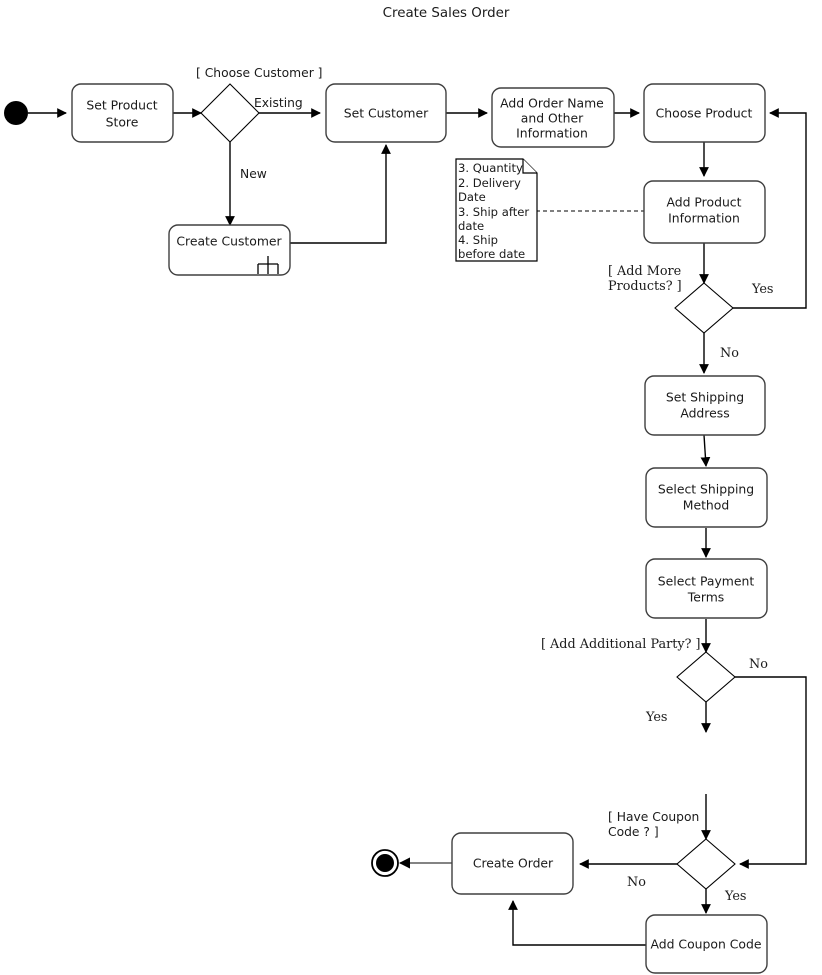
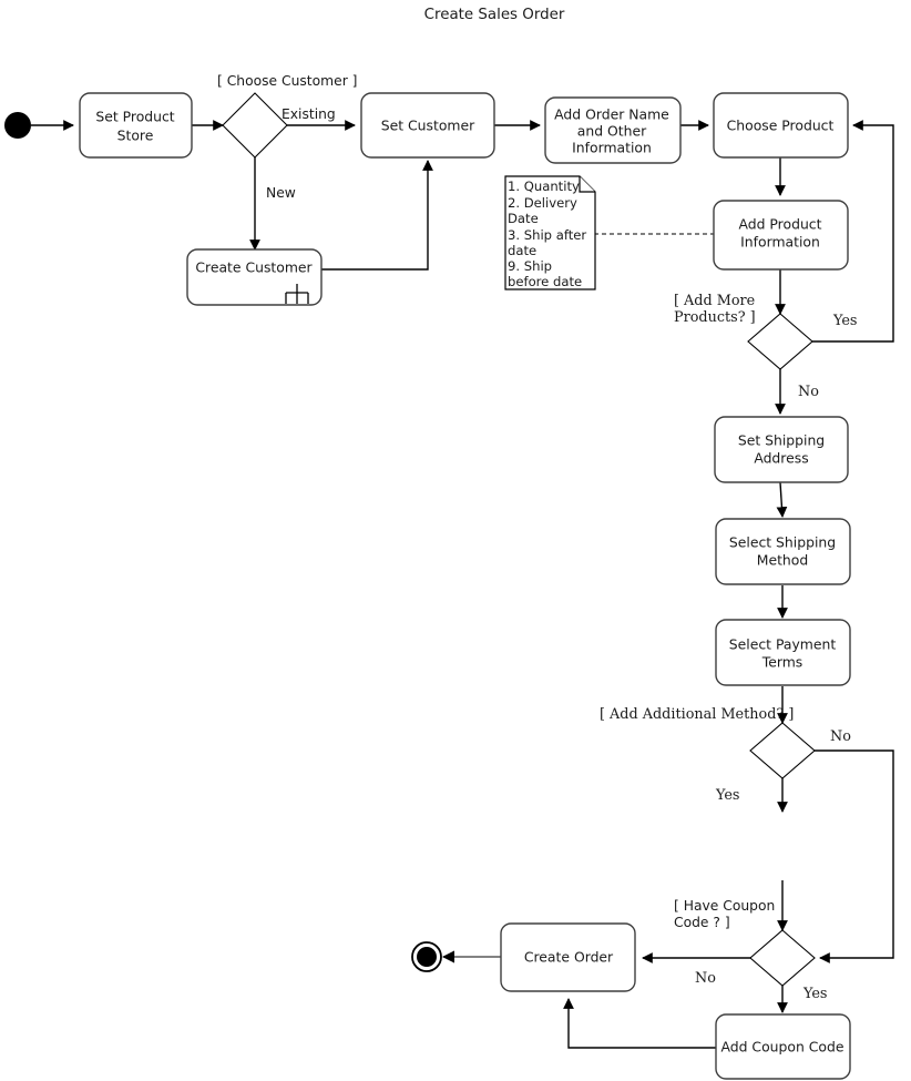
  Create Sales Order
  Set Product
  Store
  [ Choose Customer ]
  Existing
  New
  Create Customer
  Set Customer
  Add Order Name
  and Other
  Information
  Choose Product
- 3. Quantity
+ 1. Quantity
  2. Delivery
  Date
  3. Ship after
  date
- 4. Ship
+ 9. Ship
  before date
  Add Product
  Information
  [ Add More
  Products? ]
  Yes
  No
  Set Shipping
  Address
  Select Shipping
  Method
  Select Payment
  Terms
- [ Add Additional Party? ]
+ [ Add Additional Method? ]
  No
  Yes
  [ Have Coupon
  Code ? ]
  No
  Yes
  Create Order
  Add Coupon Code
